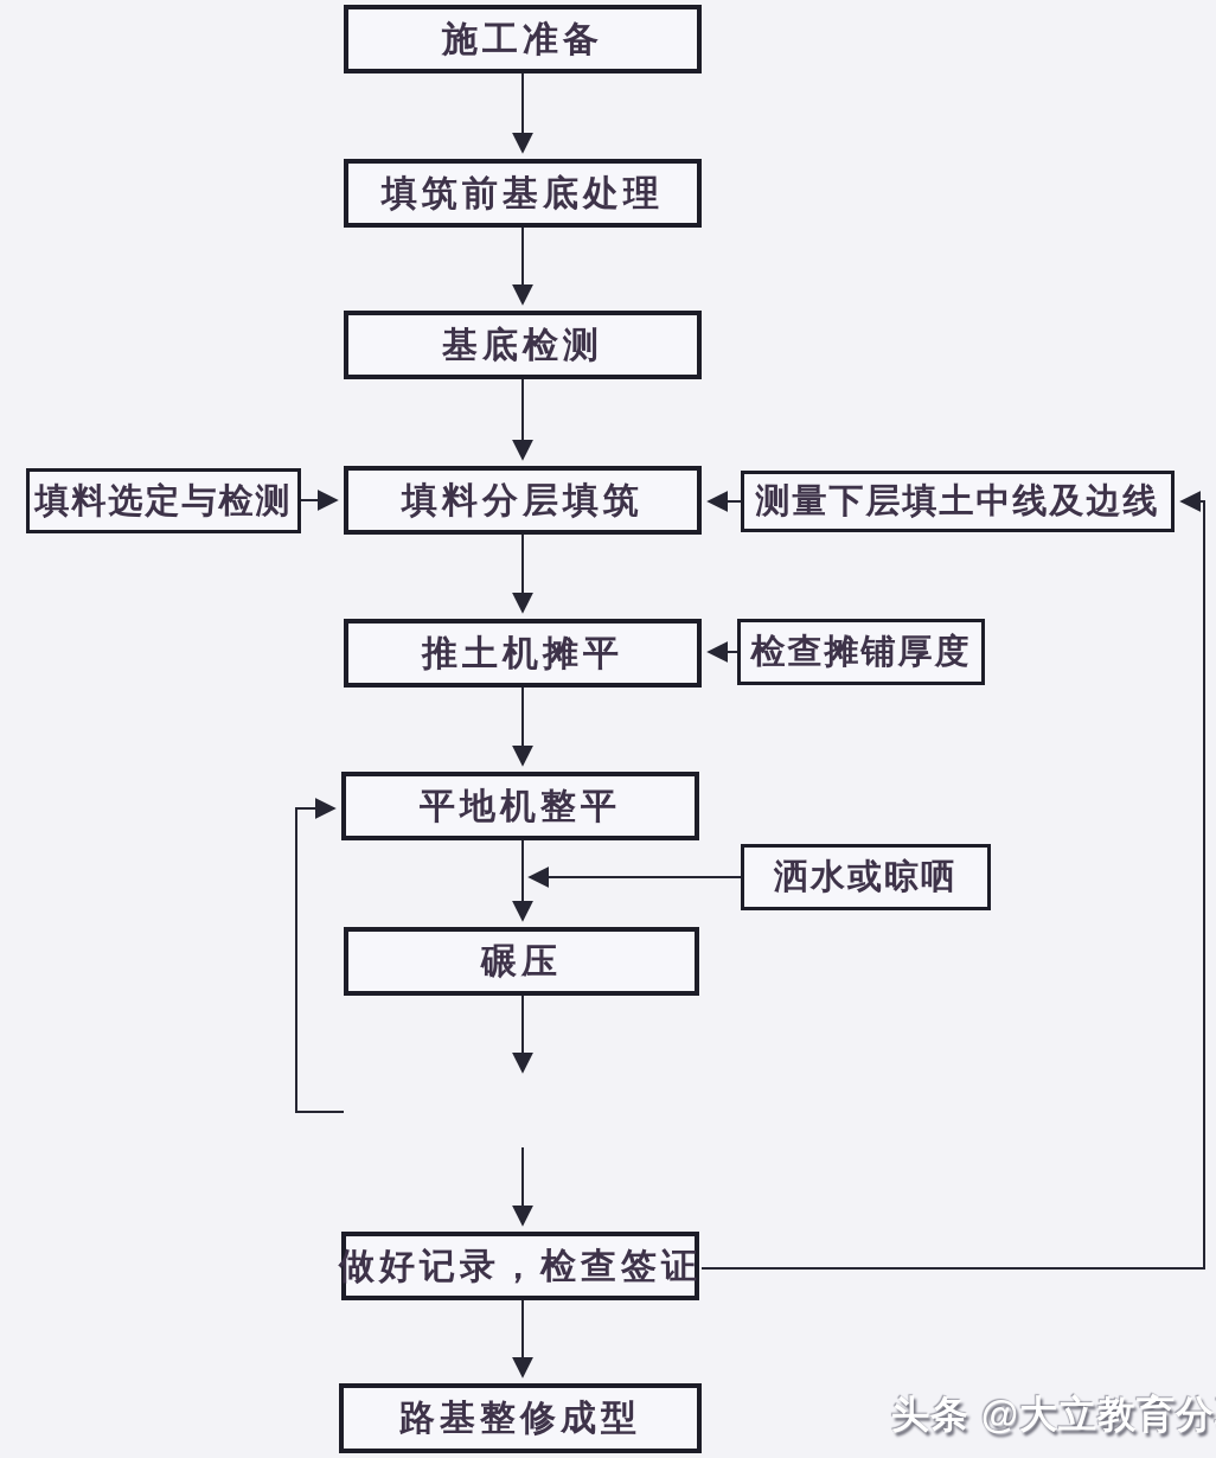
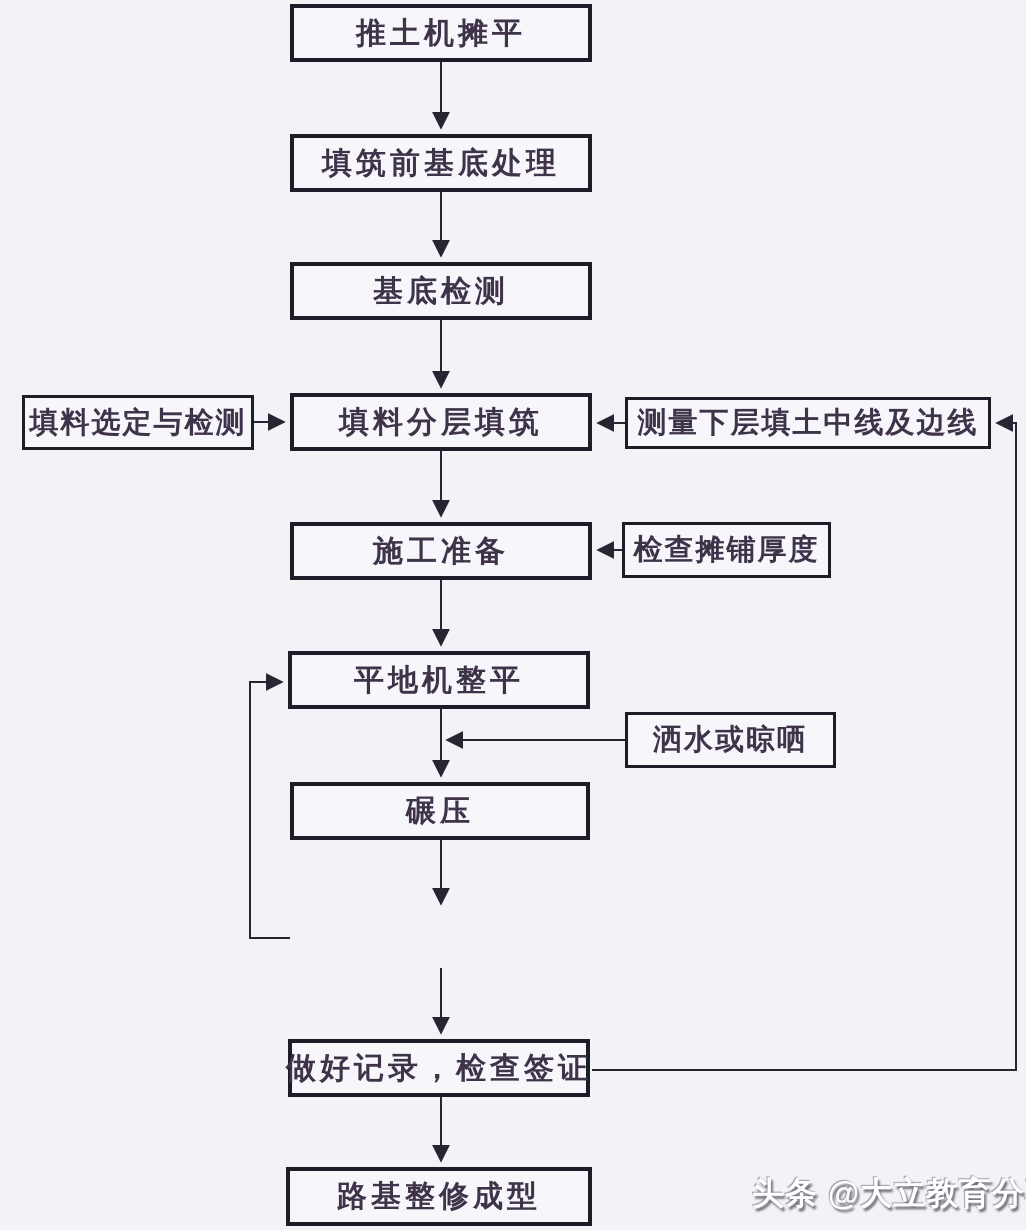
- 施工准备
+ 推土机摊平
  填筑前基底处理
  基底检测
  填料分层填筑
- 推土机摊平
+ 施工准备
  平地机整平
  碾压
  做好记录，检查签证
  路基整修成型
  填料选定与检测
  测量下层填土中线及边线
  检查摊铺厚度
  洒水或晾哂
  头条 @大立教育分
